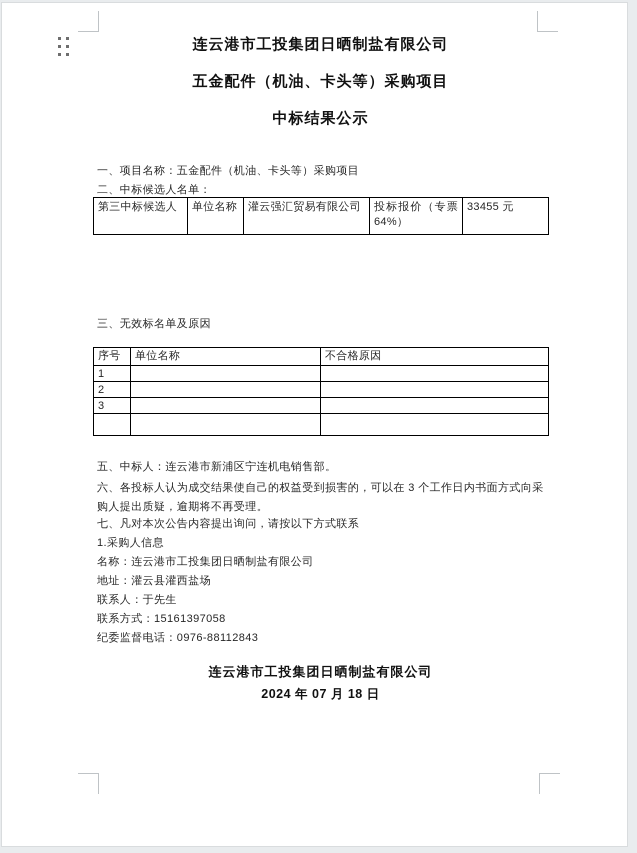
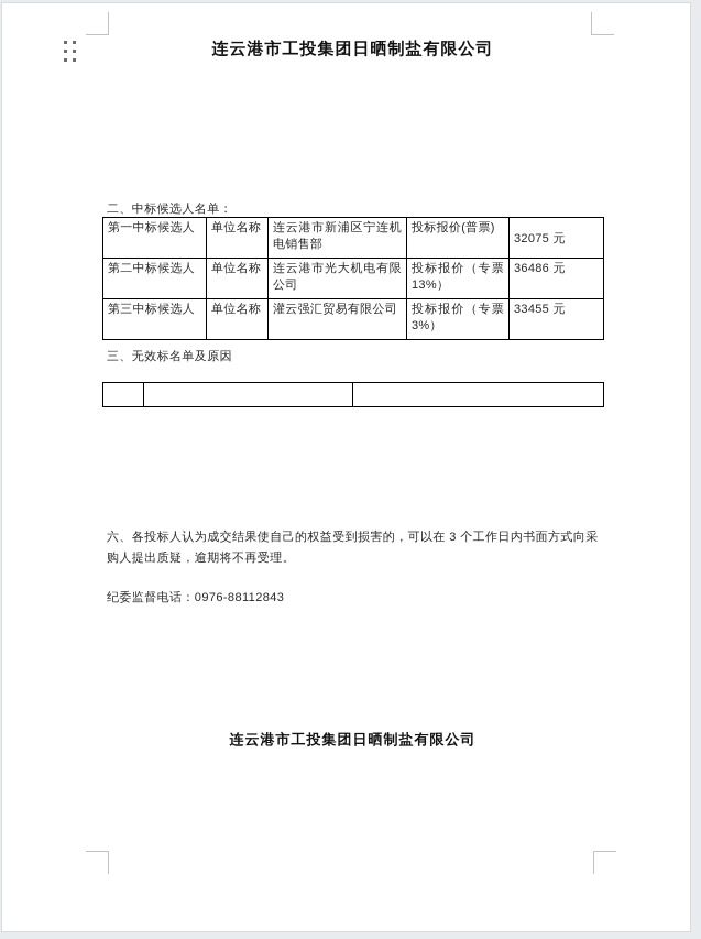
  连云港市工投集团日晒制盐有限公司
- 五金配件（机油、卡头等）采购项目
- 中标结果公示
- 一、项目名称：五金配件（机油、卡头等）采购项目
  二、中标候选人名单：
+ 第一中标候选人	单位名称	连云港市新浦区宁连机电销售部	投标报价(普票)	32075 元
+ 第二中标候选人	单位名称	连云港市光大机电有限公司	投标报价（专票 13%）	36486 元
- 第三中标候选人	单位名称	灌云强汇贸易有限公司	投标报价（专票 64%）	33455 元
+ 第三中标候选人	单位名称	灌云强汇贸易有限公司	投标报价（专票 3%）	33455 元
  三、无效标名单及原因
- 序号	单位名称	不合格原因
- 1
- 2
- 3
- 五、中标人：连云港市新浦区宁连机电销售部。
  六、各投标人认为成交结果使自己的权益受到损害的，可以在 3 个工作日内书面方式向采购人提出质疑，逾期将不再受理。
- 七、凡对本次公告内容提出询问，请按以下方式联系
- 1.采购人信息
- 名称：连云港市工投集团日晒制盐有限公司
- 地址：灌云县灌西盐场
- 联系人：于先生
- 联系方式：15161397058
  纪委监督电话：0976-88112843
  连云港市工投集团日晒制盐有限公司
- 2024 年 07 月 18 日
